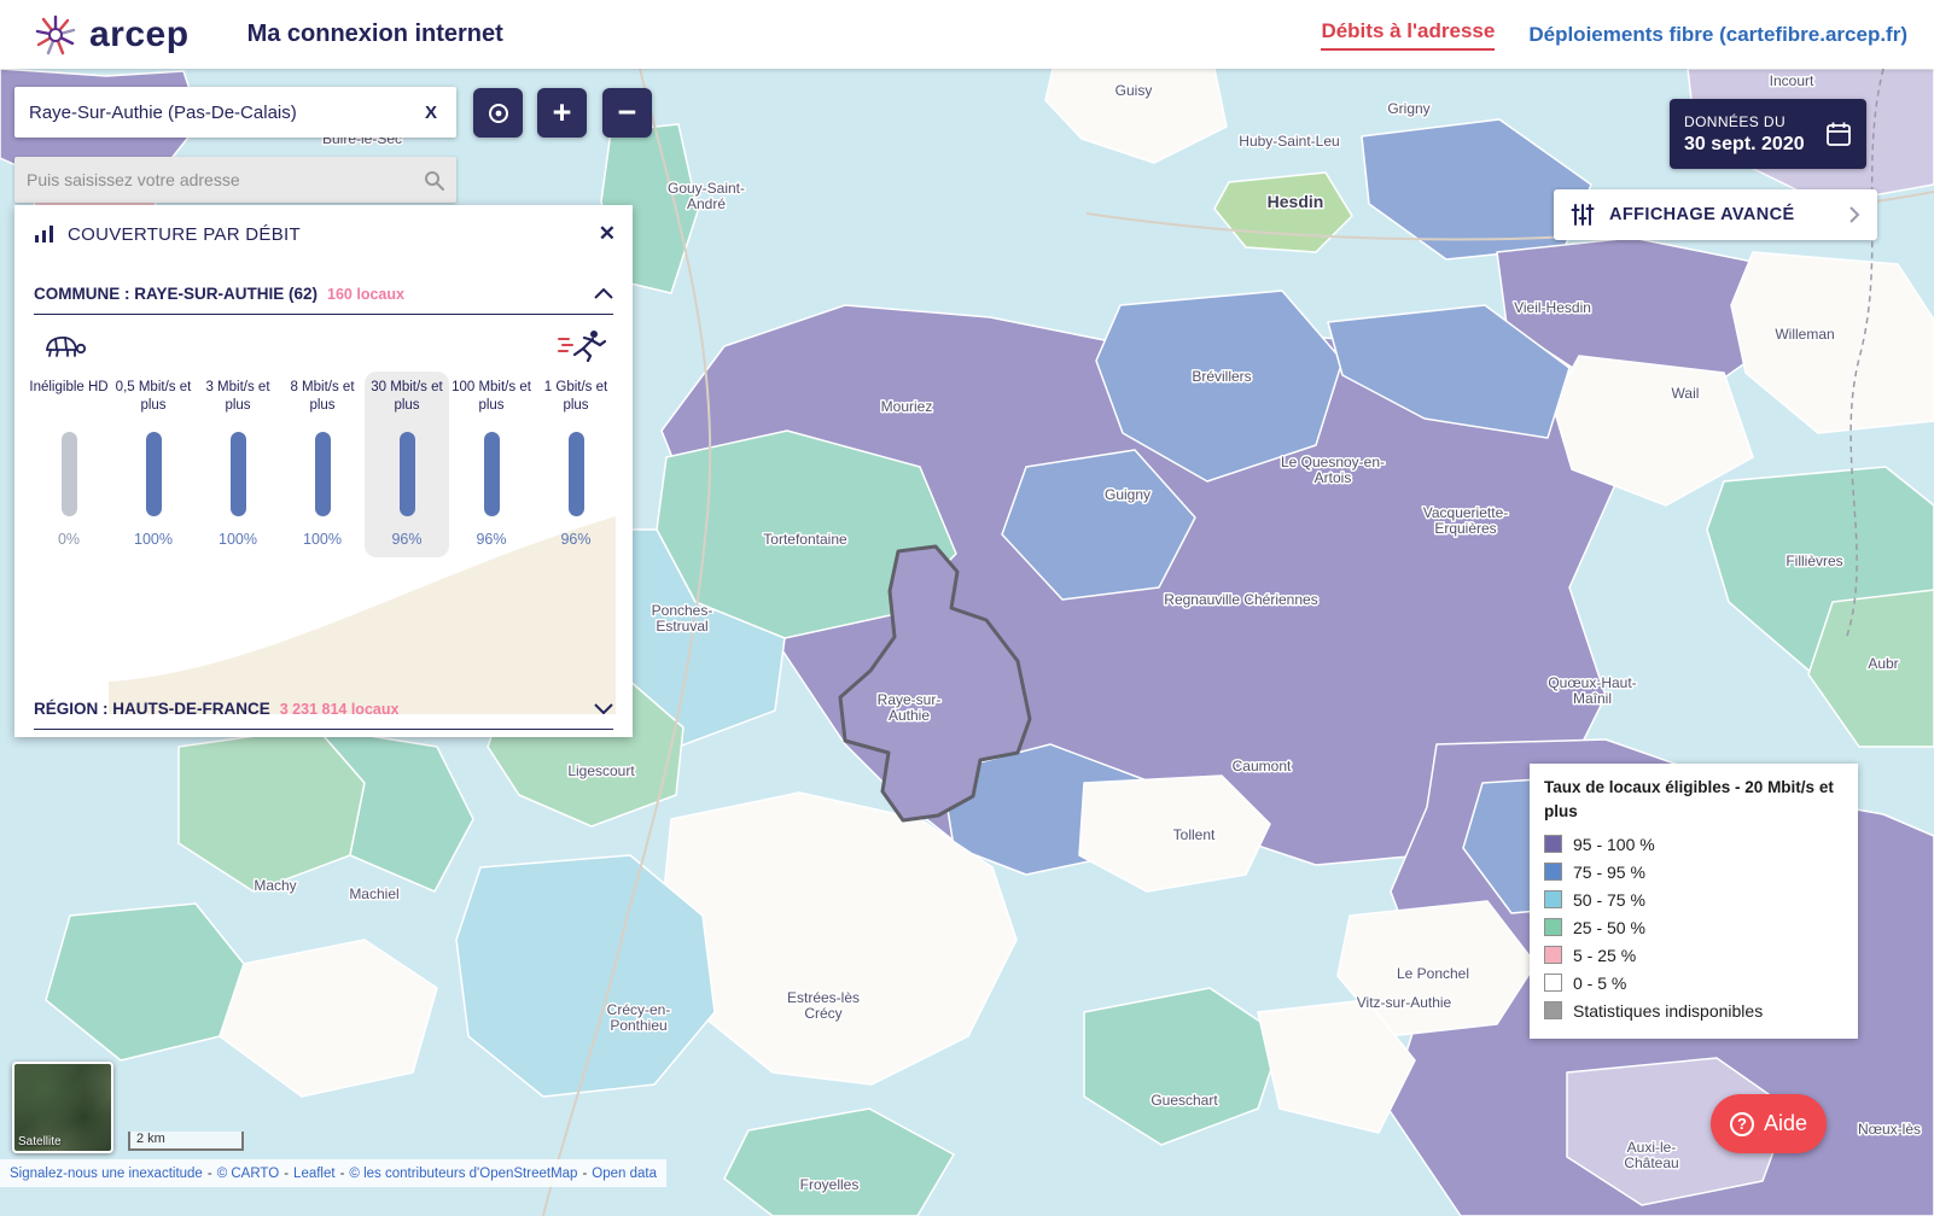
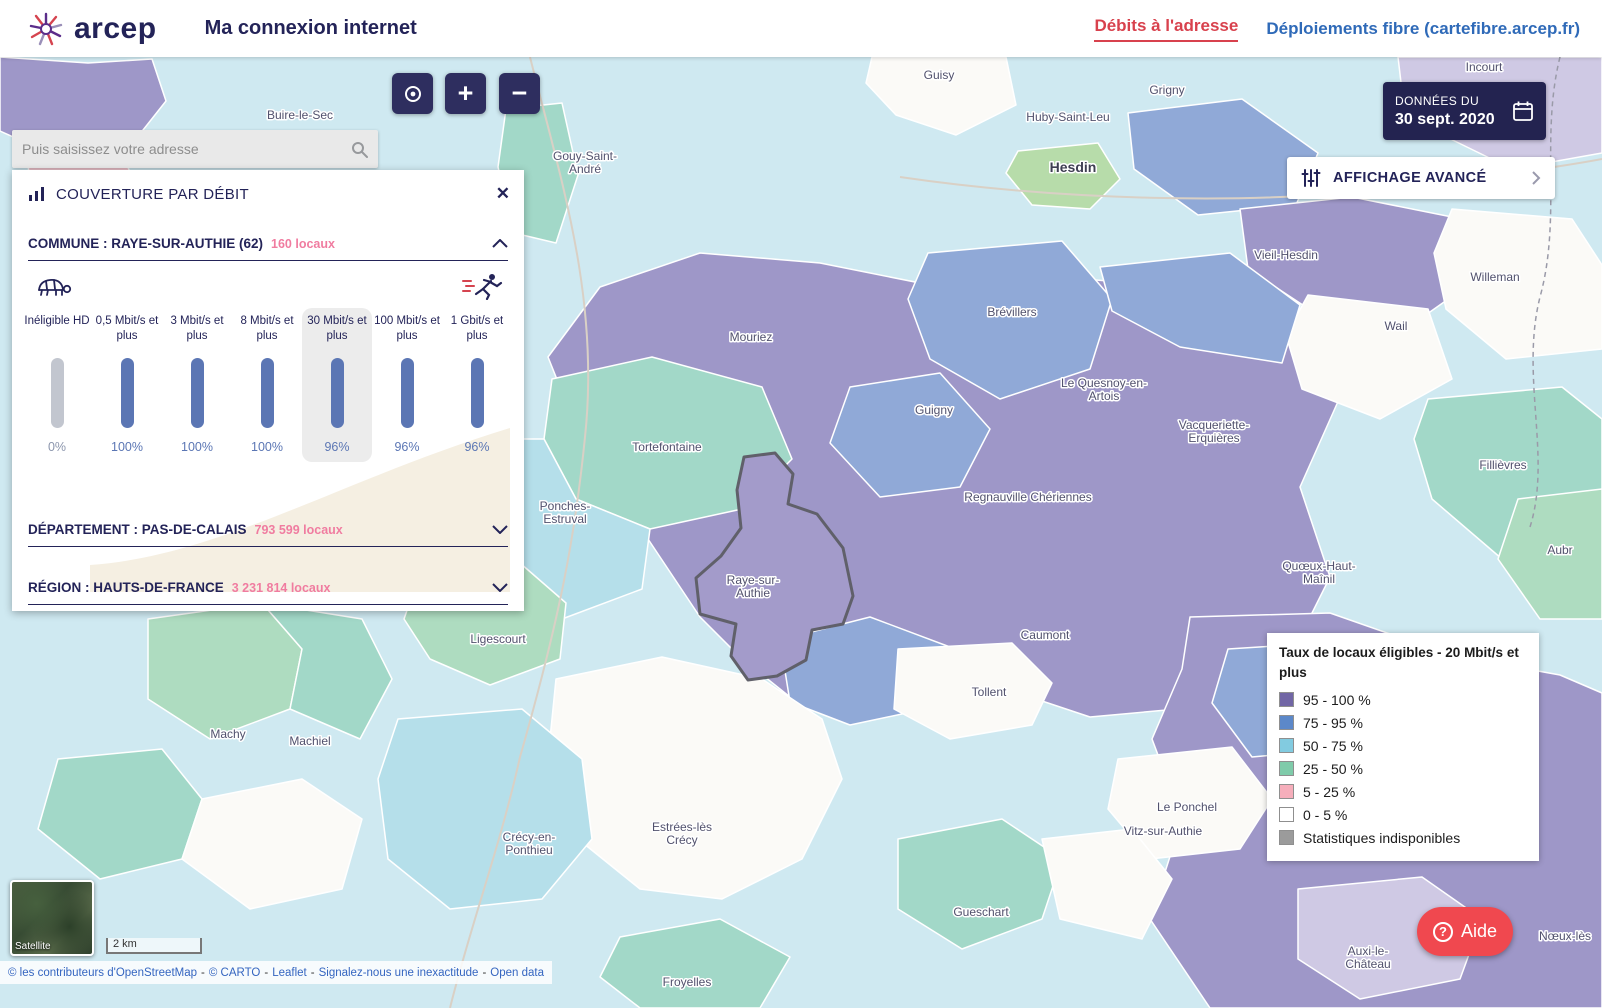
  Buire-le-Sec
  Guisy
  Incourt
  Grigny
  Huby-Saint-Leu
  Hesdin
  Gouy-Saint- André
  Vieil-Hesdin
  Willeman
  Brévillers
  Wail
  Mouriez
  Le Quesnoy-en- Artois
  Guigny
  Vacqueriette- Erquières
  Tortefontaine
  Fillièvres
  Regnauville Chériennes
  Ponches- Estruval
  Quœux-Haut- Maînil
  Aubr
  Raye-sur- Authie
  Ligescourt
  Caumont
  Tollent
  Machy
  Machiel
  Crécy-en- Ponthieu
  Estrées-lès Crécy
  Le Ponchel
  Vitz-sur-Authie
  Gueschart
  Auxi-le- Château
  Nœux-lès
  Froyelles
  arcep
  Ma connexion internet
  Débits à l'adresse
  Déploiements fibre (cartefibre.arcep.fr)
- Raye-Sur-Authie (Pas-De-Calais)
- X
  +
  −
  Puis saisissez votre adresse
  DONNÉES DU
  30 sept. 2020
  AFFICHAGE AVANCÉ
  COUVERTURE PAR DÉBIT
  ✕
  COMMUNE : RAYE-SUR-AUTHIE (62)
  160 locaux
  Inéligible HD
  0%
  0,5 Mbit/s et plus
  100%
  3 Mbit/s et plus
  100%
  8 Mbit/s et plus
  100%
  30 Mbit/s et plus
  96%
  100 Mbit/s et plus
  96%
  1 Gbit/s et plus
  96%
+ DÉPARTEMENT : PAS-DE-CALAIS
+ 793 599 locaux
  RÉGION : HAUTS-DE-FRANCE
  3 231 814 locaux
  Taux de locaux éligibles - 20 Mbit/s et plus
  95 - 100 %
  75 - 95 %
  50 - 75 %
  25 - 50 %
  5 - 25 %
  0 - 5 %
  Statistiques indisponibles
  Satellite
  2 km
- Signalez-nous une inexactitude
+ © les contributeurs d'OpenStreetMap
  -
  © CARTO
  -
  Leaflet
  -
- © les contributeurs d'OpenStreetMap
+ Signalez-nous une inexactitude
  -
  Open data
  ?
  Aide
